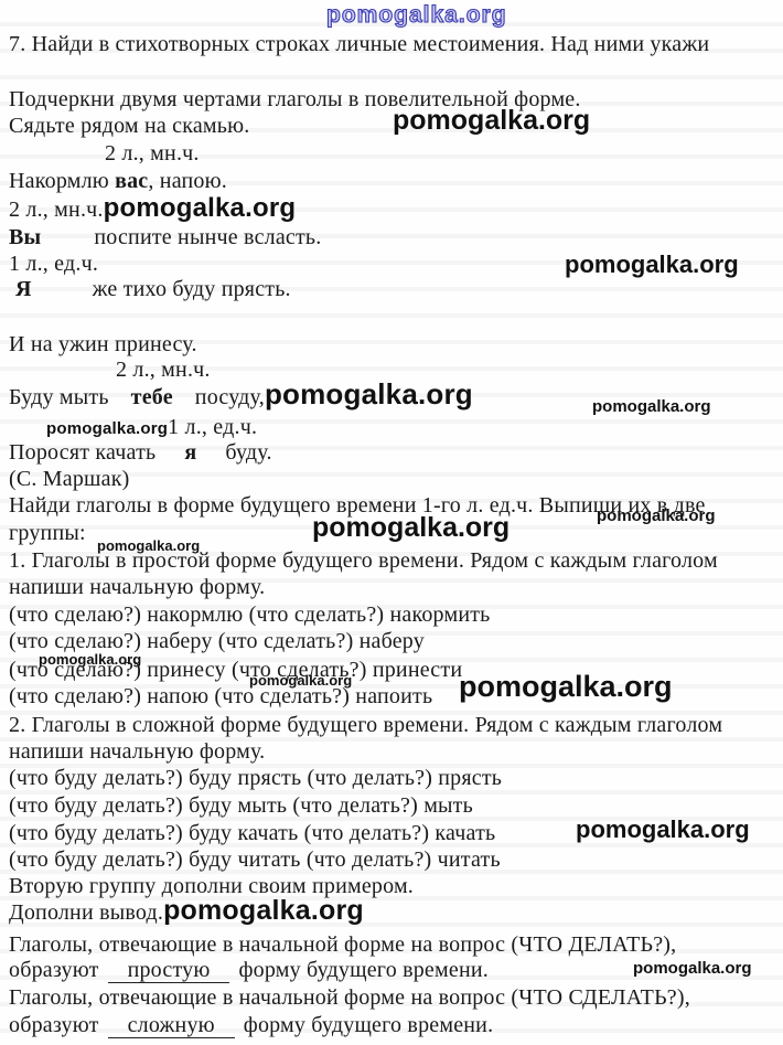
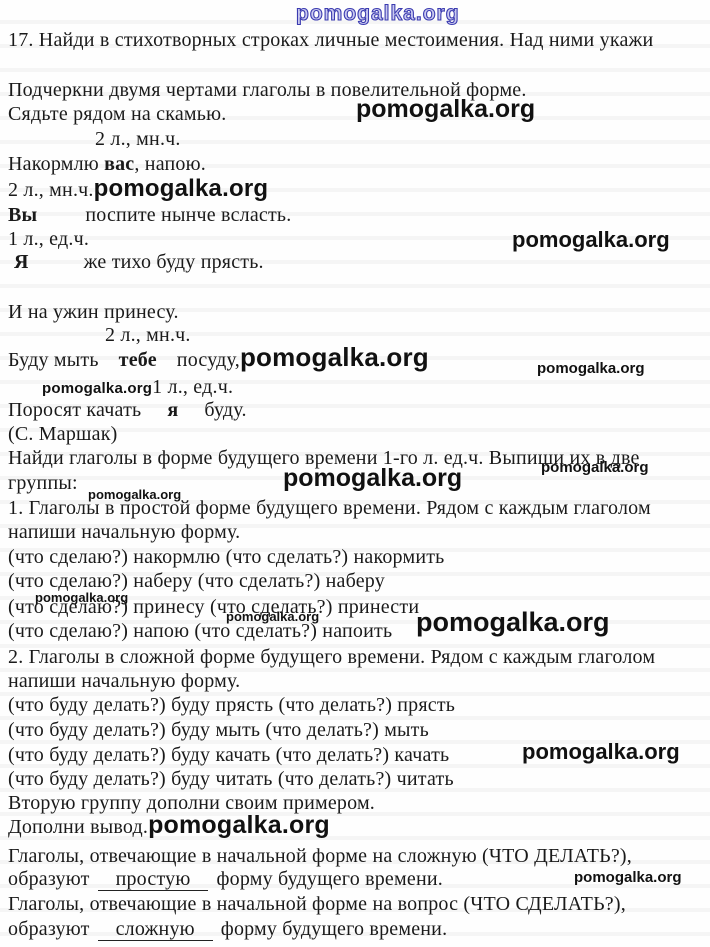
  pomogalka.org
  pomogalka.org
  pomogalka.org
  pomogalka.org
  pomogalka.org
  pomogalka.org
  pomogalka.org
  pomogalka.org
  pomogalka.org
  pomogalka.org
  pomogalka.org
  pomogalka.org
- 7. Найди в стихотворных строках личные местоимения. Над ними укажи
+ 17. Найди в стихотворных строках личные местоимения. Над ними укажи
  Подчеркни двумя чертами глаголы в повелительной форме.
  Сядьте рядом на скамью.
  2 л., мн.ч.
  Накормлю вас, напою.
  2 л., мн.ч.pomogalka.org
  Вы поспите нынче всласть.
  1 л., ед.ч.
  Я же тихо буду прясть.
  И на ужин принесу.
  2 л., мн.ч.
  Буду мыть тебе посуду,pomogalka.org
  pomogalka.org1 л., ед.ч.
  Поросят качать я буду.
  (С. Маршак)
  Найди глаголы в форме будущего времени 1-го л. ед.ч. Выпиши их в две
  группы:
  1. Глаголы в простой форме будущего времени. Рядом с каждым глаголом
  напиши начальную форму.
  (что сделаю?) накормлю (что сделать?) накормить
  (что сделаю?) наберу (что сделать?) наберу
  (что сделаю?) принесу (что сделать?) принести
  (что сделаю?) напою (что сделать?) напоить
  2. Глаголы в сложной форме будущего времени. Рядом с каждым глаголом
  напиши начальную форму.
  (что буду делать?) буду прясть (что делать?) прясть
  (что буду делать?) буду мыть (что делать?) мыть
  (что буду делать?) буду качать (что делать?) качать
  (что буду делать?) буду читать (что делать?) читать
  Вторую группу дополни своим примером.
  Дополни вывод.pomogalka.org
- Глаголы, отвечающие в начальной форме на вопрос (ЧТО ДЕЛАТЬ?),
+ Глаголы, отвечающие в начальной форме на сложную (ЧТО ДЕЛАТЬ?),
  образуют простую форму будущего времени.
  Глаголы, отвечающие в начальной форме на вопрос (ЧТО СДЕЛАТЬ?),
  образуют сложную форму будущего времени.
